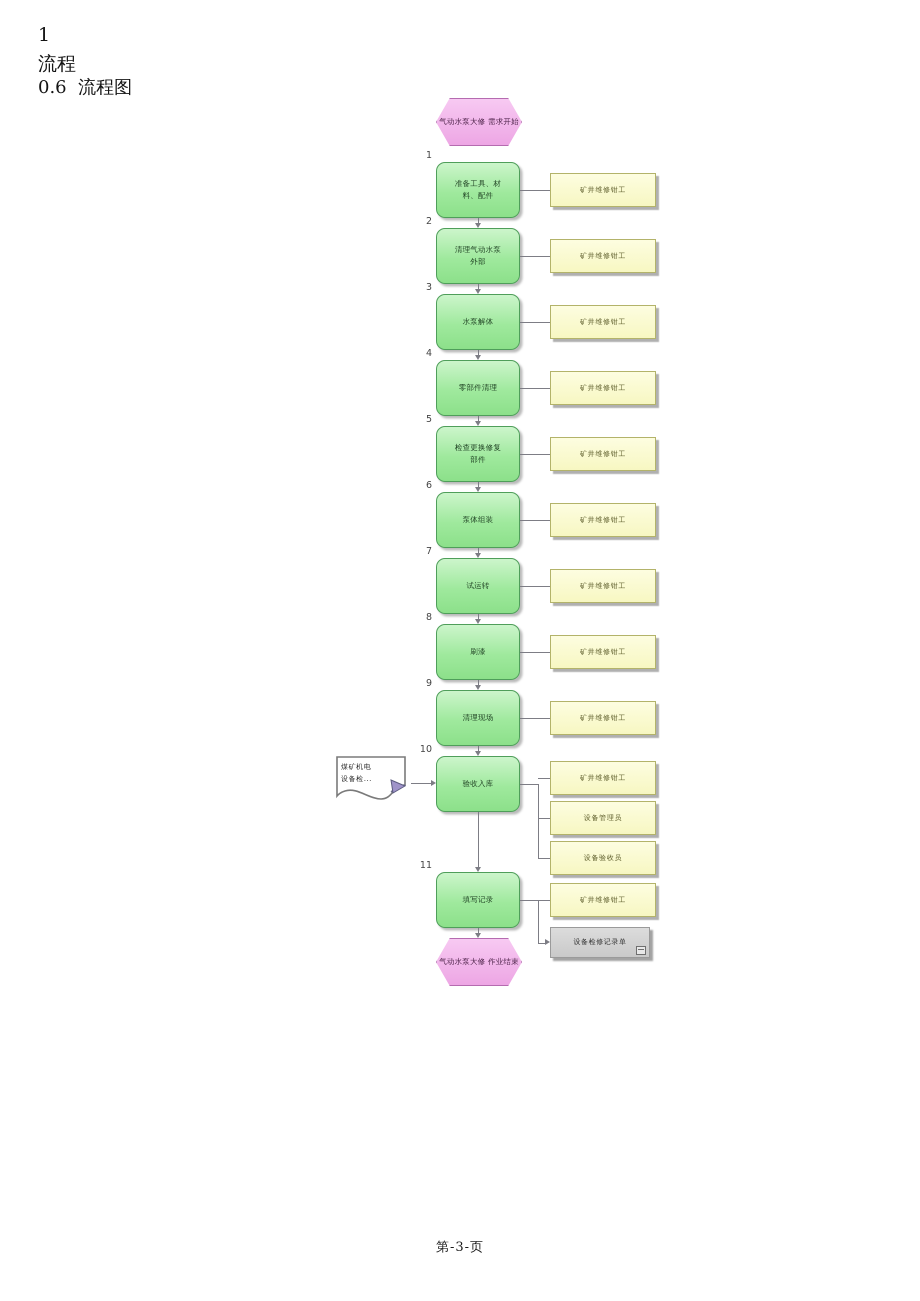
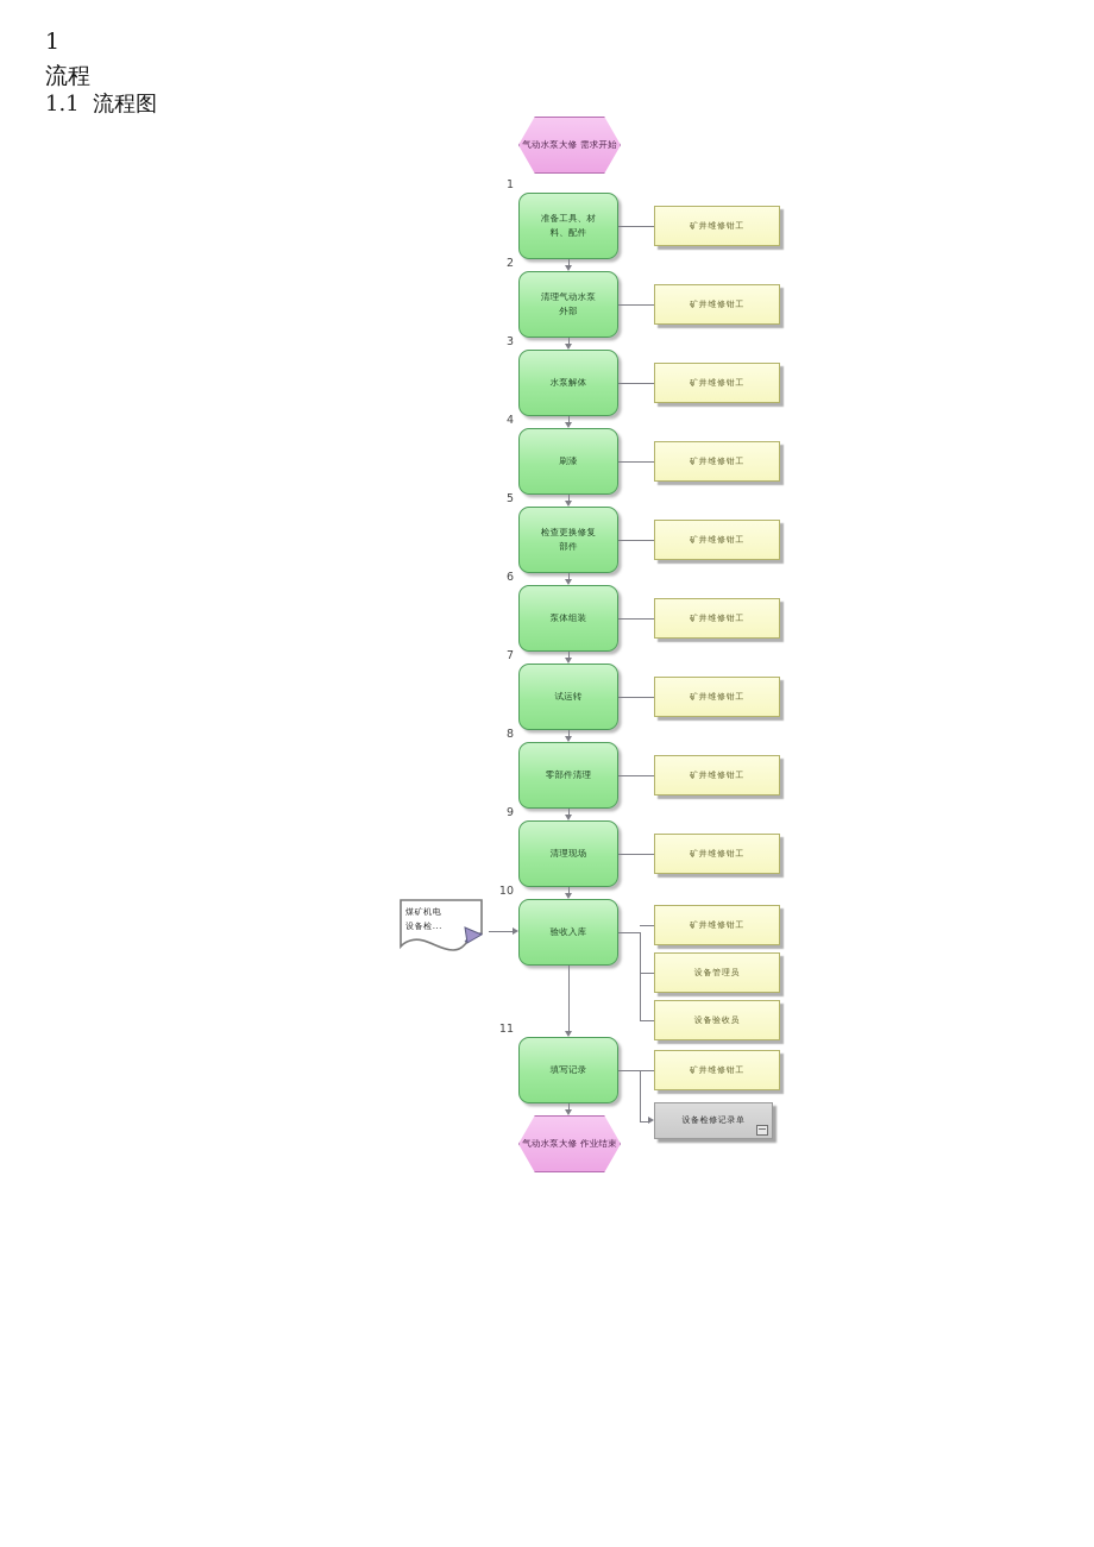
  1
  流程
- 0.6 流程图
+ 1.1 流程图
  气动水泵大修 需求开始
  1
  准备工具、材
  料、配件
  矿井维修钳工
  2
  清理气动水泵
  外部
  矿井维修钳工
  3
  水泵解体
  矿井维修钳工
  4
- 零部件清理
+ 刷漆
  矿井维修钳工
  5
  检查更换修复
  部件
  矿井维修钳工
  6
  泵体组装
  矿井维修钳工
  7
  试运转
  矿井维修钳工
  8
- 刷漆
+ 零部件清理
  矿井维修钳工
  9
  清理现场
  矿井维修钳工
  10
  验收入库
  矿井维修钳工
  设备管理员
  设备验收员
  11
  填写记录
  矿井维修钳工
  煤矿机电
  设备检...
  设备检修记录单
  气动水泵大修 作业结束
- 第-3-页
